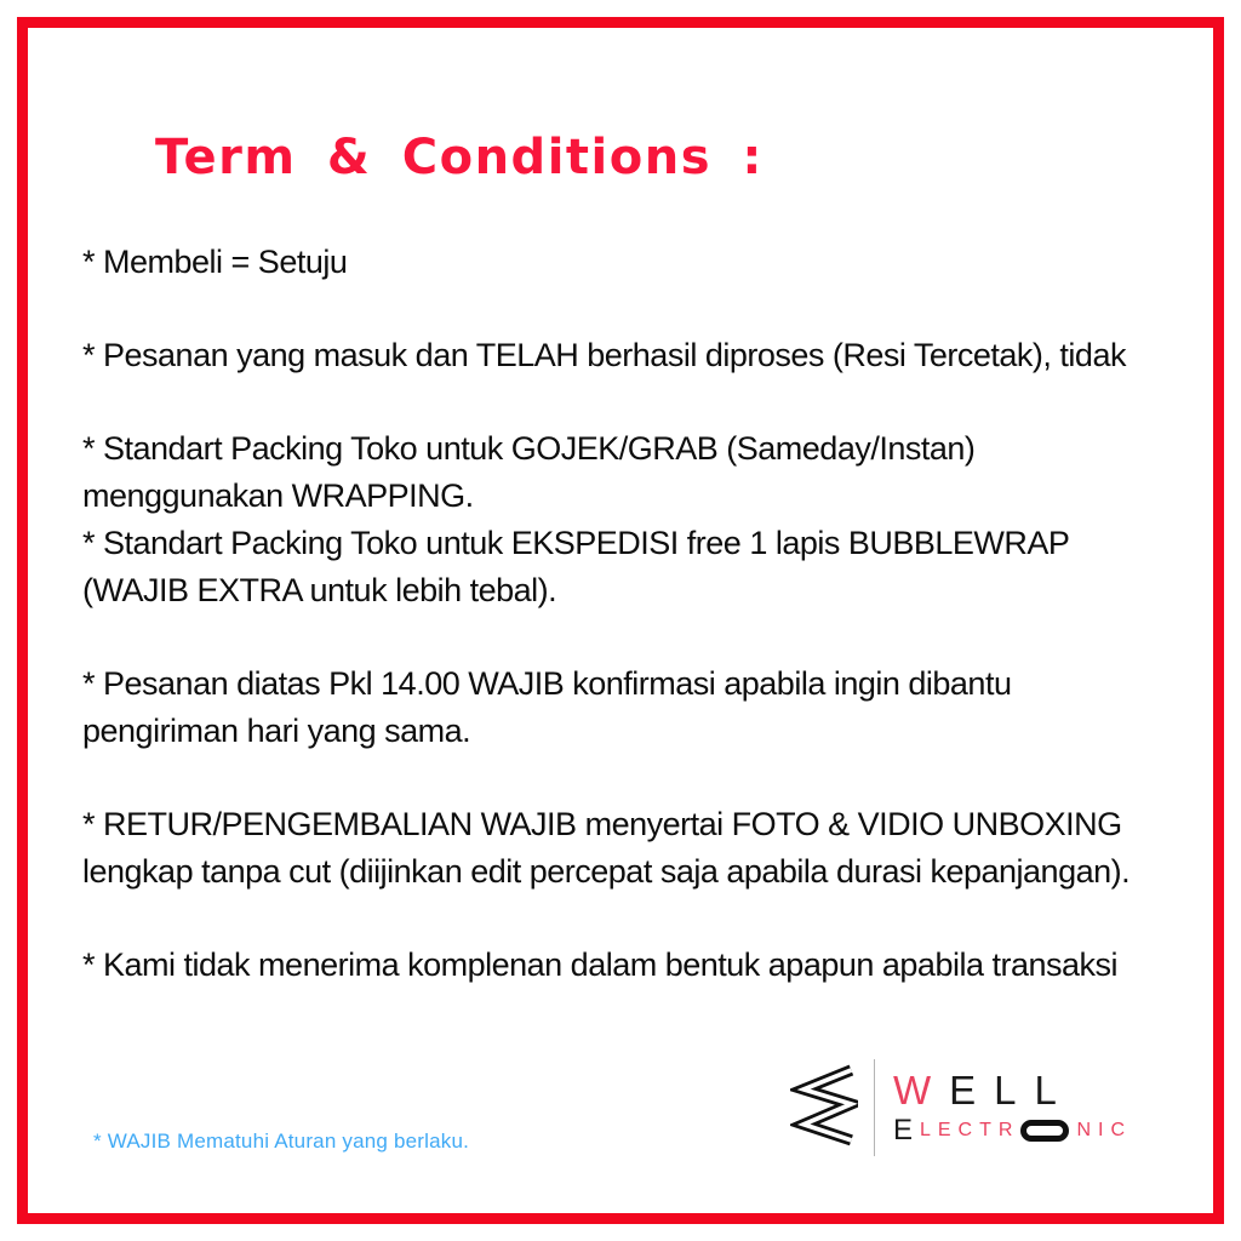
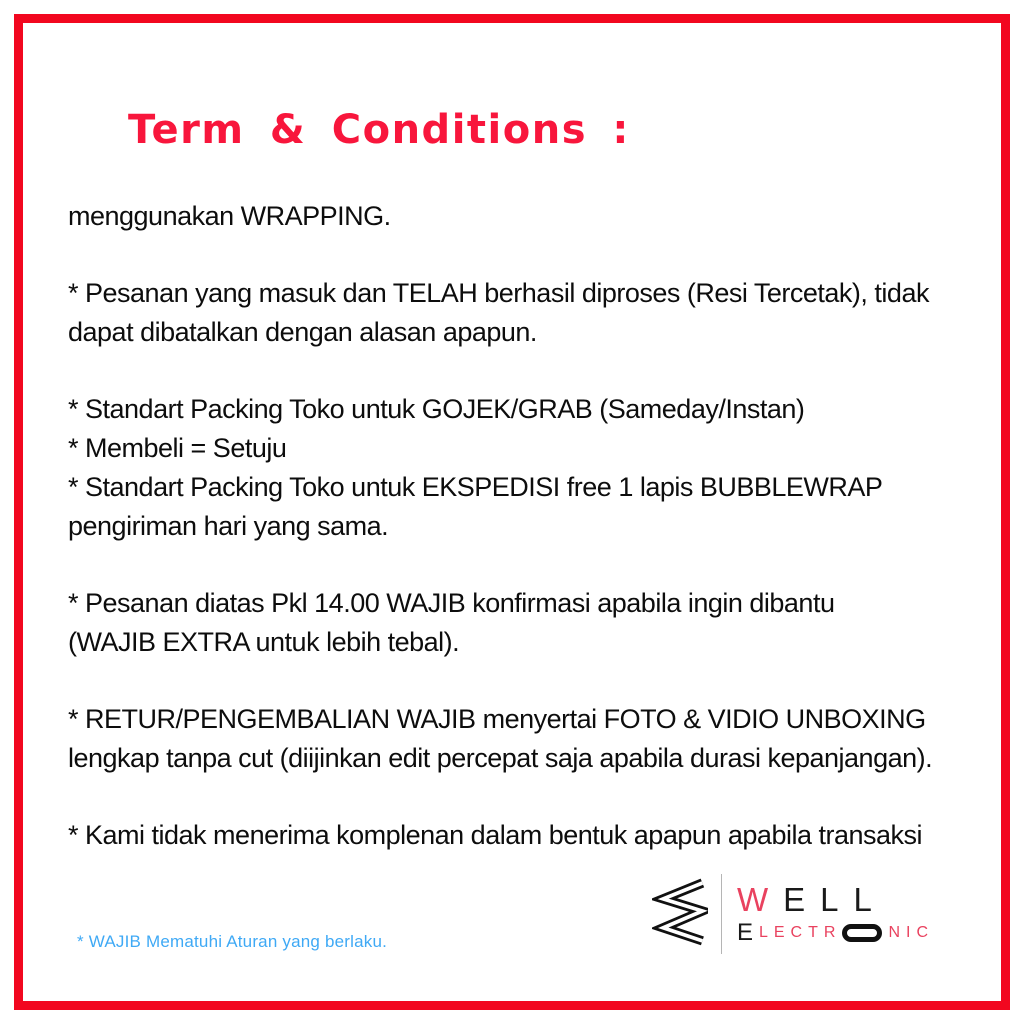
  Term & Conditions :
- * Membeli = Setuju
+ menggunakan WRAPPING.
  * Pesanan yang masuk dan TELAH berhasil diproses (Resi Tercetak), tidak
+ dapat dibatalkan dengan alasan apapun.
  * Standart Packing Toko untuk GOJEK/GRAB (Sameday/Instan)
- menggunakan WRAPPING.
+ * Membeli = Setuju
  * Standart Packing Toko untuk EKSPEDISI free 1 lapis BUBBLEWRAP
- (WAJIB EXTRA untuk lebih tebal).
+ pengiriman hari yang sama.
  * Pesanan diatas Pkl 14.00 WAJIB konfirmasi apabila ingin dibantu
- pengiriman hari yang sama.
+ (WAJIB EXTRA untuk lebih tebal).
  * RETUR/PENGEMBALIAN WAJIB menyertai FOTO & VIDIO UNBOXING
  lengkap tanpa cut (diijinkan edit percepat saja apabila durasi kepanjangan).
  * Kami tidak menerima komplenan dalam bentuk apapun apabila transaksi
  * WAJIB Mematuhi Aturan yang berlaku.
  WELL
  E
  LECTR
  NIC
